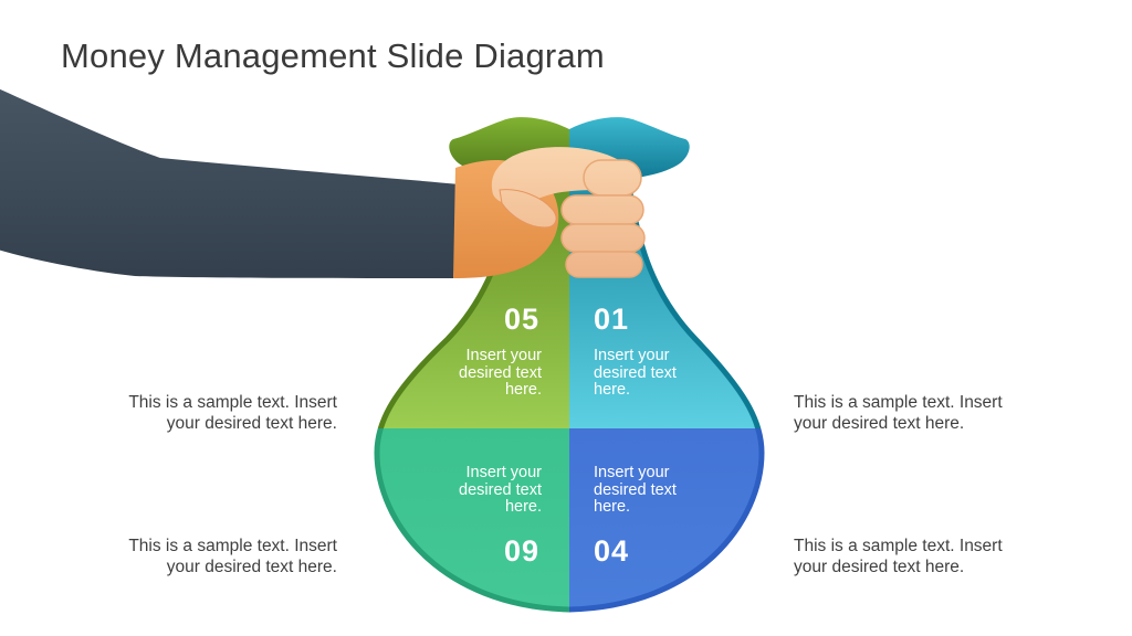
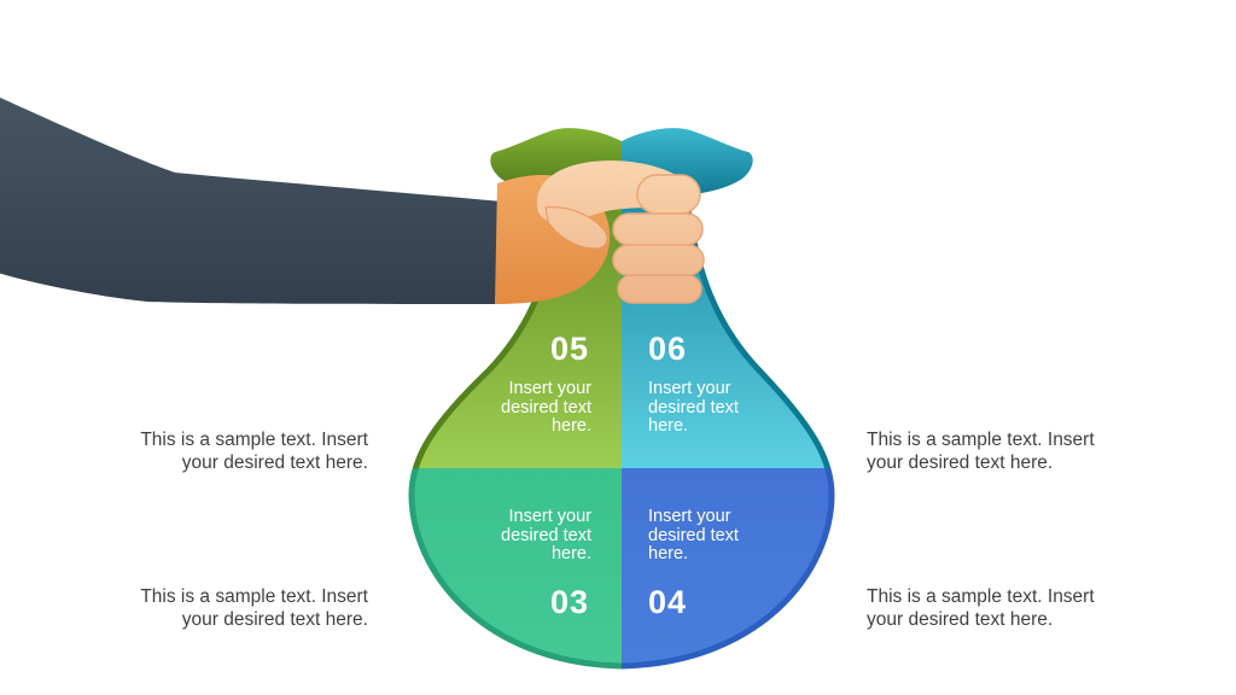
- Money Management Slide Diagram
  05
- 01
+ 06
- 09
+ 03
  04
  Insert your desired text here.
  Insert your desired text here.
  Insert your desired text here.
  Insert your desired text here.
  This is a sample text. Insert your desired text here.
  This is a sample text. Insert your desired text here.
  This is a sample text. Insert your desired text here.
  This is a sample text. Insert your desired text here.
